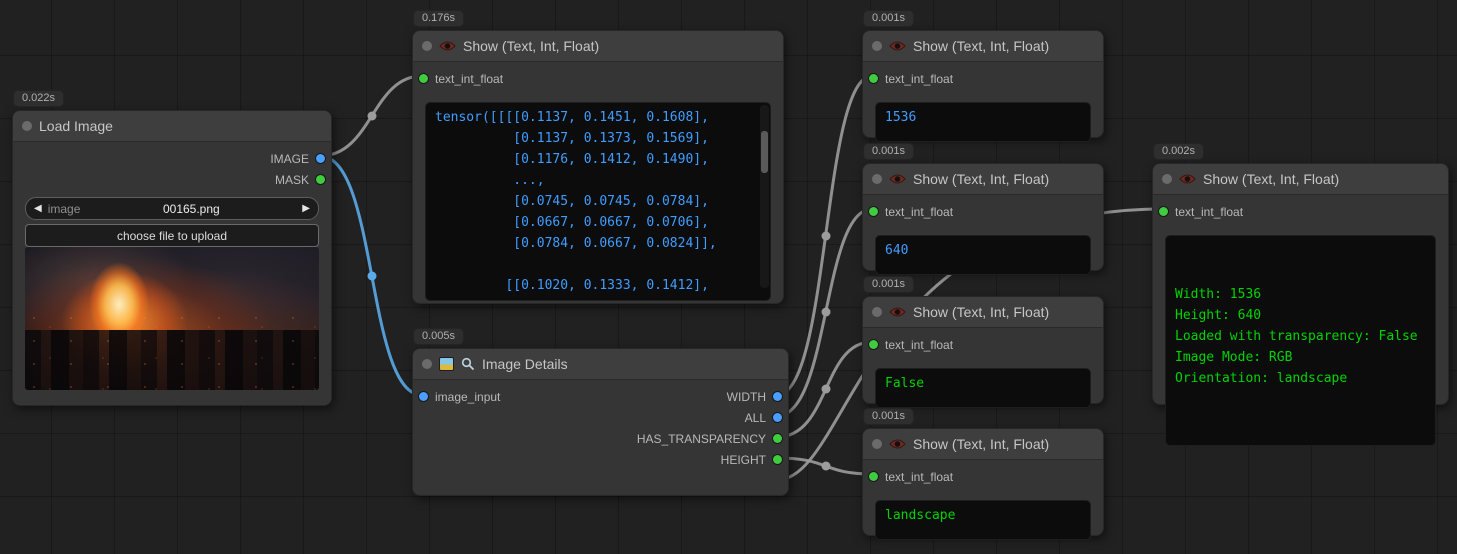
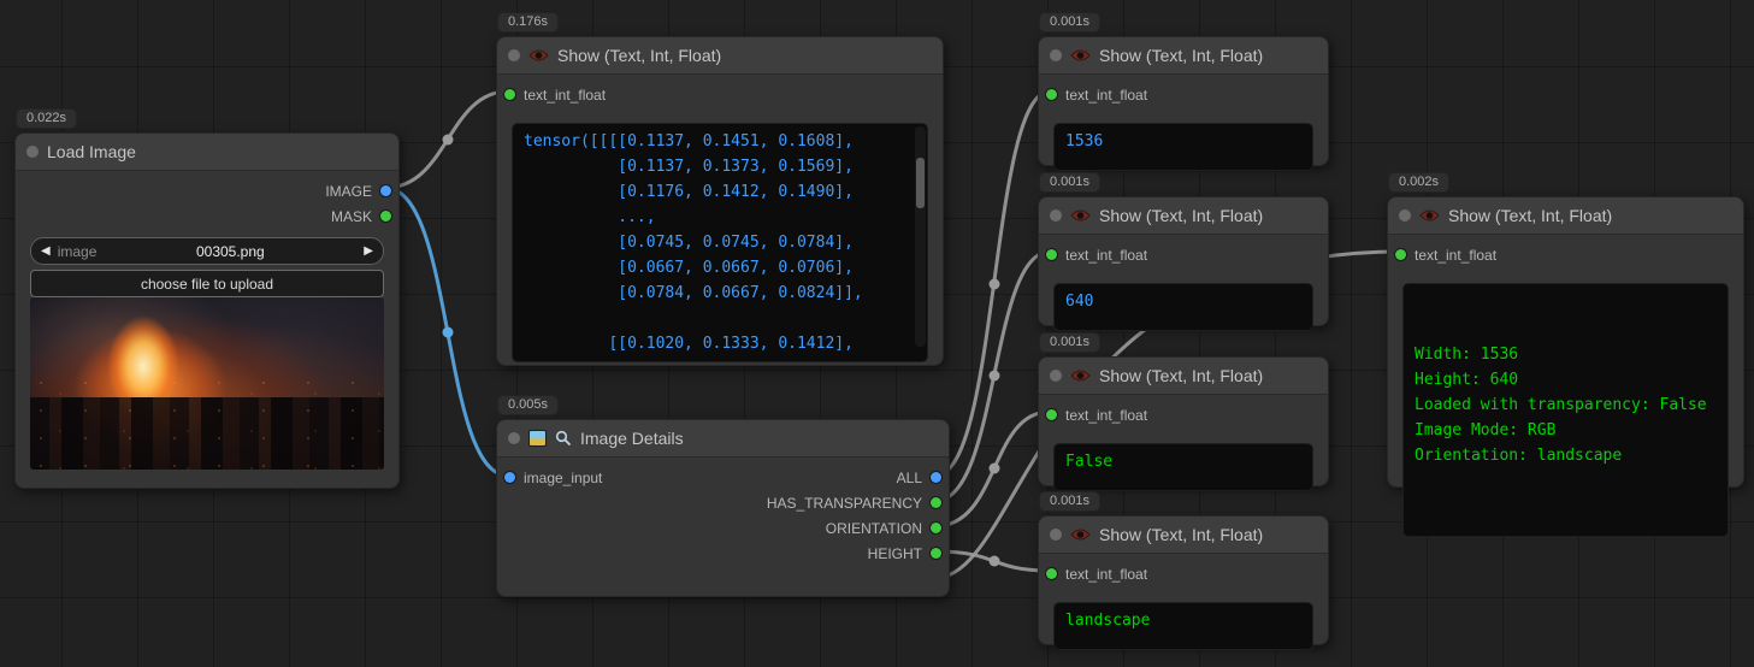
  0.022s
  Load Image
  IMAGE
  MASK
  ◀
  image
- 00165.png
+ 00305.png
  ▶
  choose file to upload
  0.176s
  Show (Text, Int, Float)
  text_int_float
  tensor([[[[0.1137, 0.1451, 0.1608],
  [0.1137, 0.1373, 0.1569],
  [0.1176, 0.1412, 0.1490],
  ...,
  [0.0745, 0.0745, 0.0784],
  [0.0667, 0.0667, 0.0706],
  [0.0784, 0.0667, 0.0824]],
  [[0.1020, 0.1333, 0.1412],
  0.005s
  Image Details
  image_input
- WIDTH
  ALL
  HAS_TRANSPARENCY
+ ORIENTATION
  HEIGHT
  0.001s
  Show (Text, Int, Float)
  text_int_float
  1536
  0.001s
  Show (Text, Int, Float)
  text_int_float
  640
  0.001s
  Show (Text, Int, Float)
  text_int_float
  False
  0.001s
  Show (Text, Int, Float)
  text_int_float
  landscape
  0.002s
  Show (Text, Int, Float)
  text_int_float
  Width: 1536
  Height: 640
  Loaded with transparency: False
  Image Mode: RGB
  Orientation: landscape
